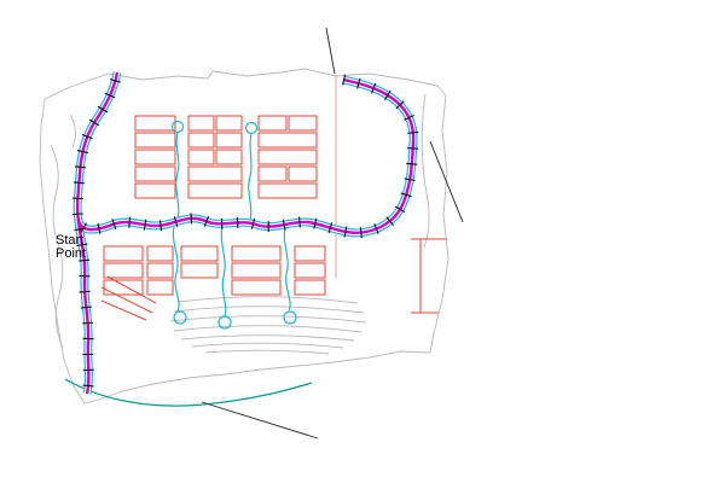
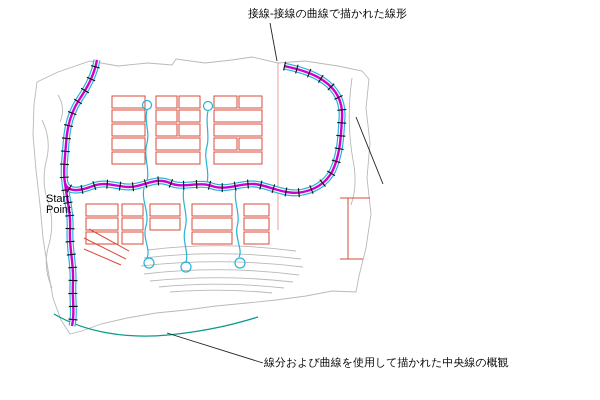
+ 接線-接線の曲線で描かれた線形
+ 線分および曲線を使用して描かれた中央線の概観
  Start
  Point
